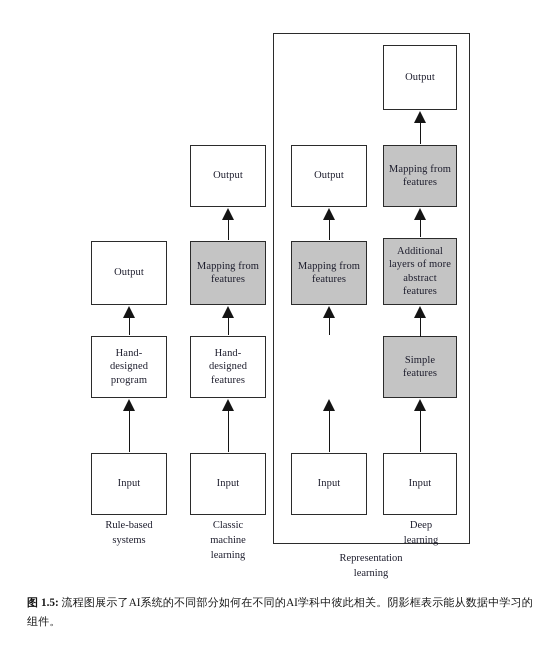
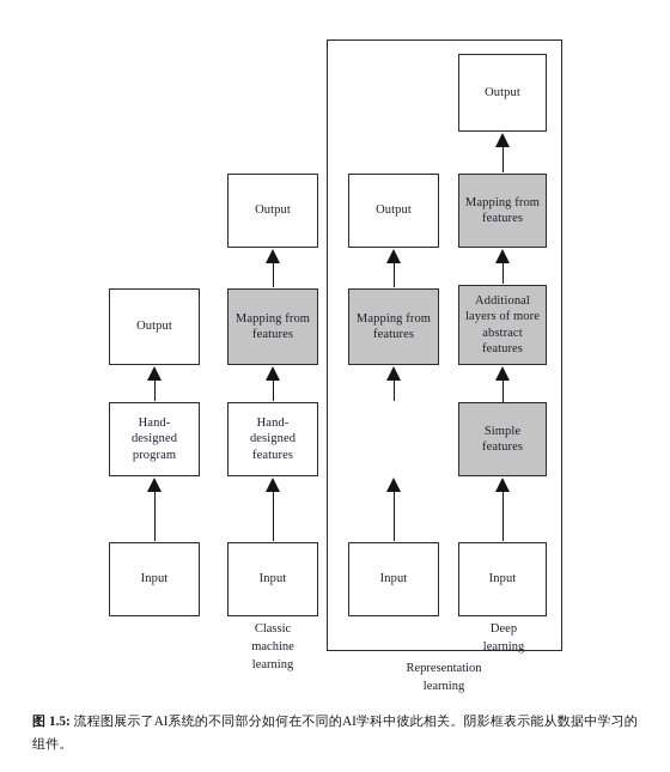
  Output
  Hand-
  designed
  program
  Input
- Rule-based
- systems
  Output
  Mapping from
  features
  Hand-
  designed
  features
  Input
  Classic
  machine
  learning
  Output
  Mapping from
  features
  Input
  Representation
  learning
  Output
  Mapping from
  features
  Additional
  layers of more
  abstract
  features
  Simple
  features
  Input
  Deep
  learning
  图 1.5: 流程图展示了AI系统的不同部分如何在不同的AI学科中彼此相关。阴影框表示能从数据中学习的组件。
